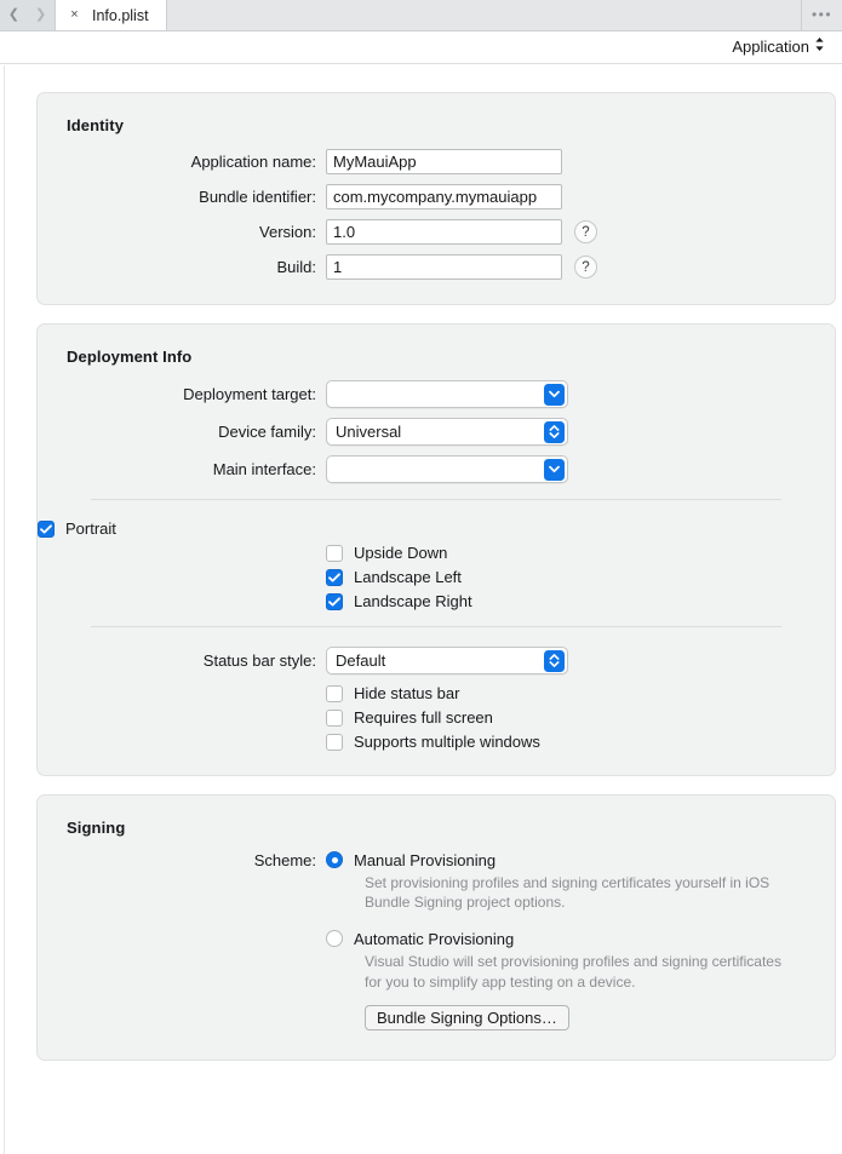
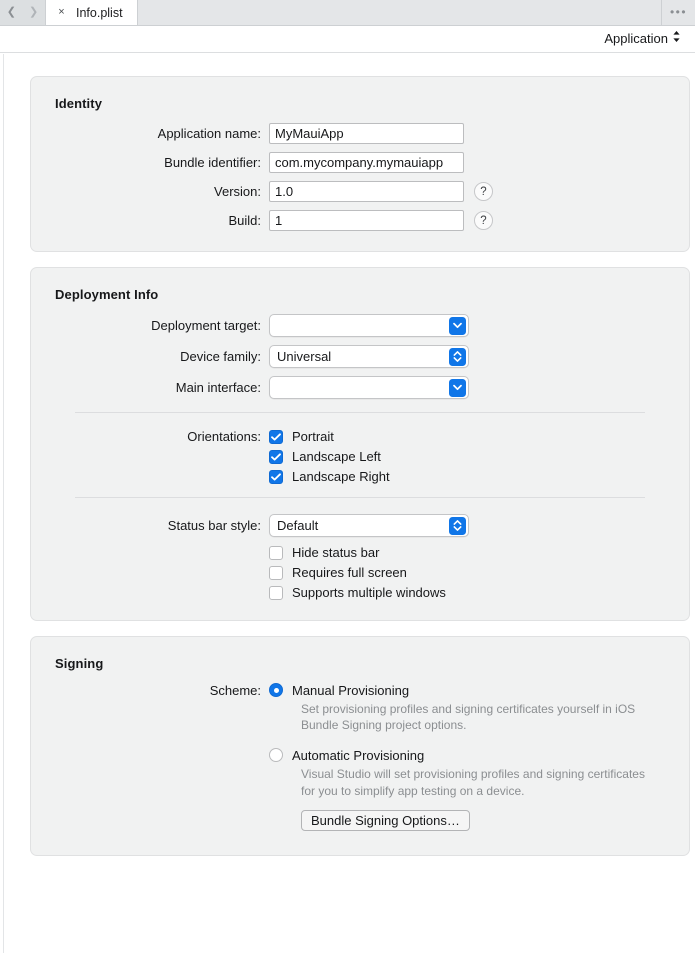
  ❮
  ❯
  ×
  Info.plist
  •••
  Application
  Identity
  Application name:
  MyMauiApp
  Bundle identifier:
  com.mycompany.mymauiapp
  Version:
  1.0
  ?
  Build:
  1
  ?
  Deployment Info
  Deployment target:
  Device family:
  Universal
  Main interface:
+ Orientations:
  Portrait
- Upside Down
  Landscape Left
  Landscape Right
  Status bar style:
  Default
  Hide status bar
  Requires full screen
  Supports multiple windows
  Signing
  Scheme:
  Manual Provisioning
  Set provisioning profiles and signing certificates yourself in iOS Bundle Signing project options.
  Automatic Provisioning
  Visual Studio will set provisioning profiles and signing certificates for you to simplify app testing on a device.
  Bundle Signing Options…
